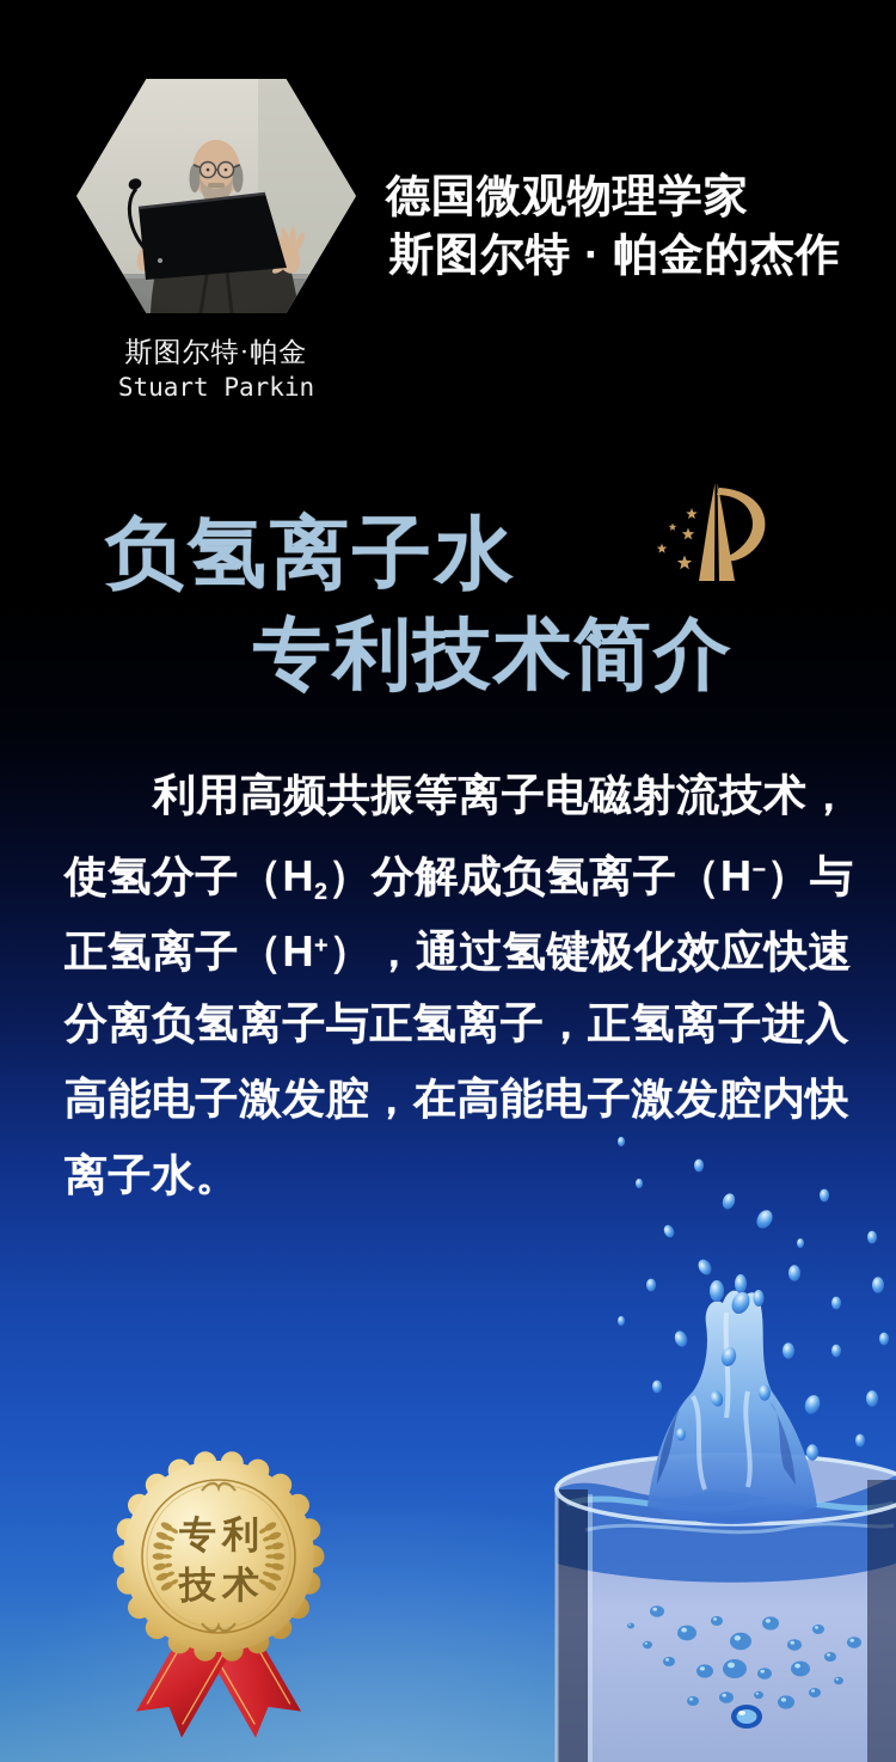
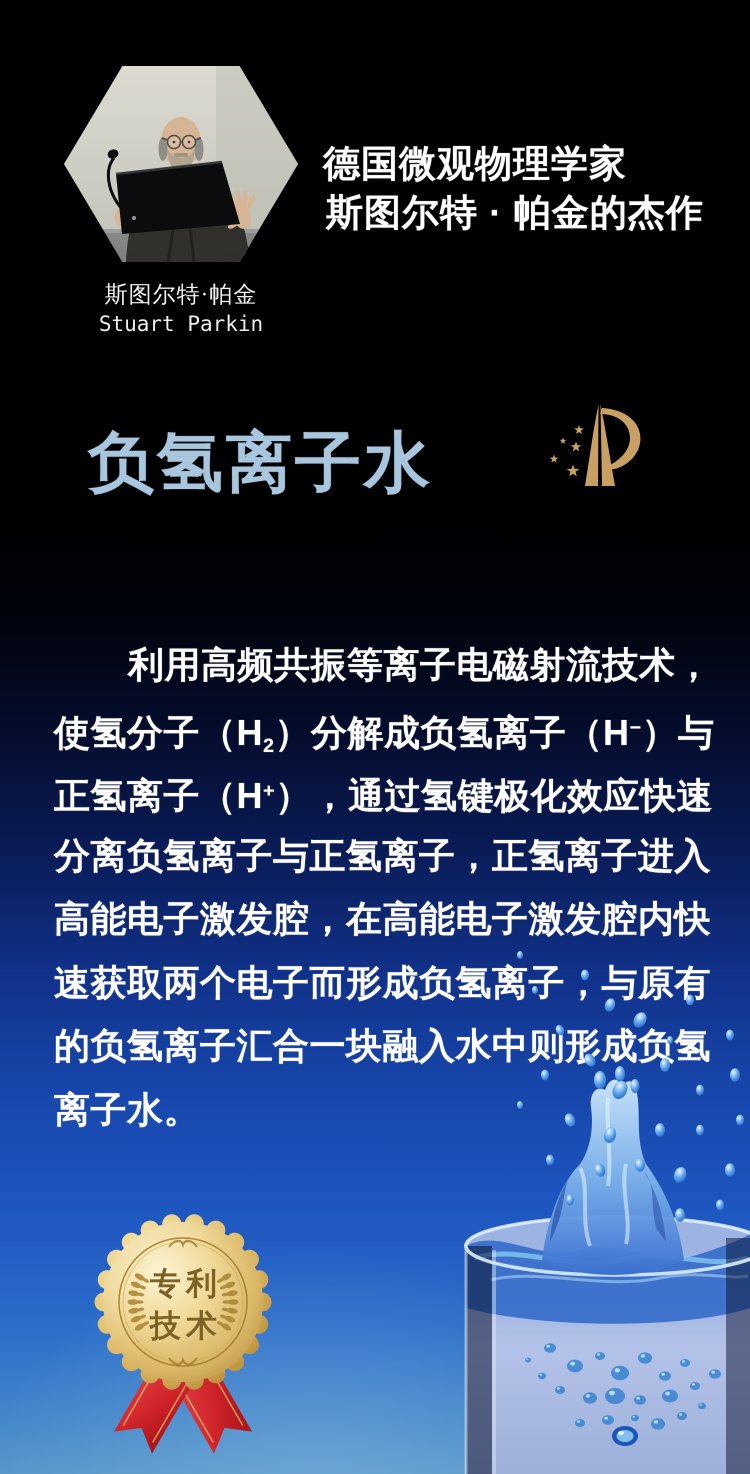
  斯图尔特·帕金
  Stuart Parkin
  德国微观物理学家
  斯图尔特 · 帕金的杰作
  负氢离子水
- 专利技术简介
  利用高频共振等离子电磁射流技术，
  使氢分子（H2）分解成负氢离子（H−）与
  正氢离子（H+），通过氢键极化效应快速
  分离负氢离子与正氢离子，正氢离子进入
  高能电子激发腔，在高能电子激发腔内快
+ 速获取两个电子而形成负氢离子，与原有
+ 的负氢离子汇合一块融入水中则形成负氢
  离子水。
  专利
  技术
